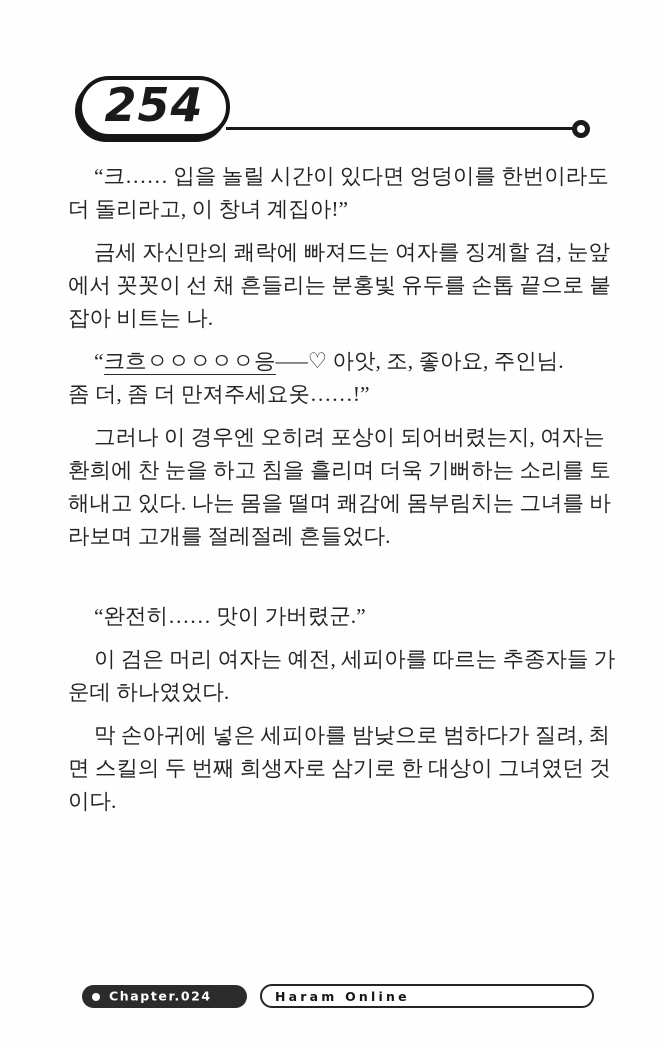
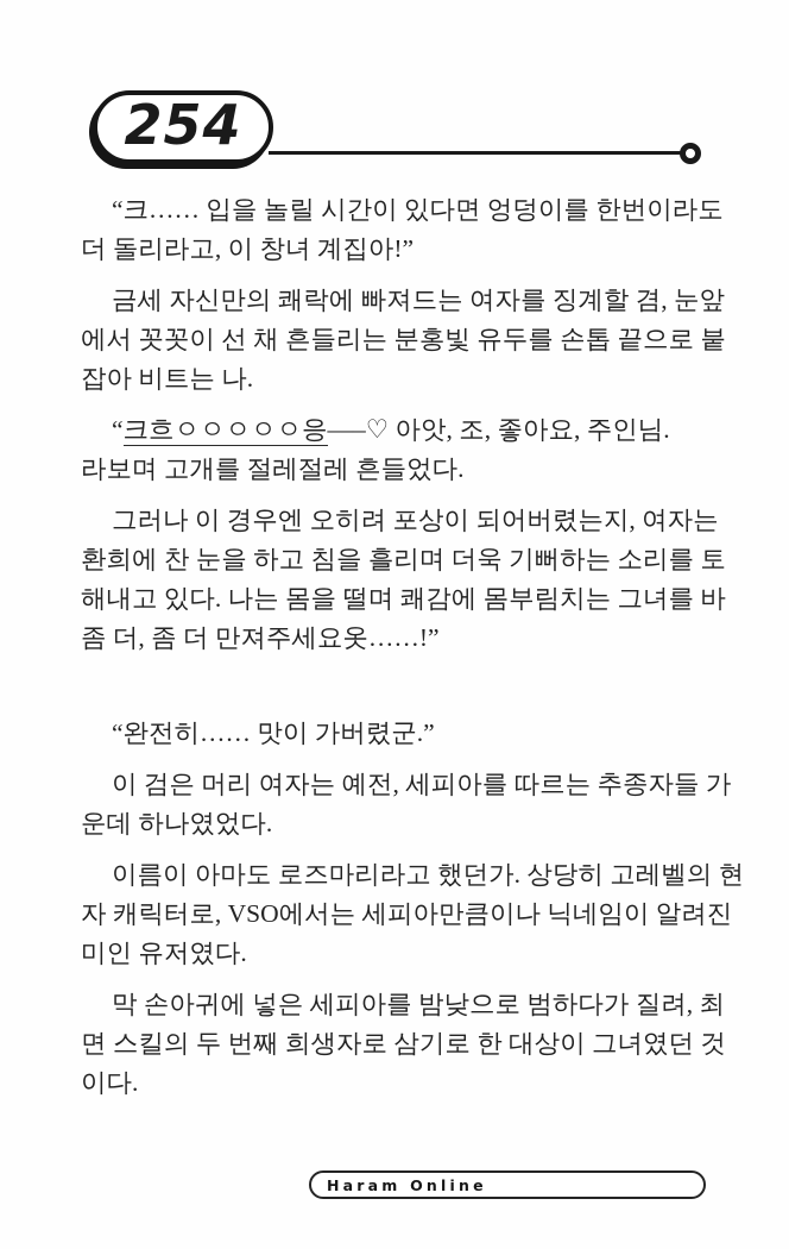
  254
  “크…… 입을 놀릴 시간이 있다면 엉덩이를 한번이라도
  더 돌리라고, 이 창녀 계집아!”
  금세 자신만의 쾌락에 빠져드는 여자를 징계할 겸, 눈앞
  에서 꼿꼿이 선 채 흔들리는 분홍빛 유두를 손톱 끝으로 붙
  잡아 비트는 나.
  “크흐ㅇㅇㅇㅇㅇ응–––♡ 아앗, 조, 좋아요, 주인님.
- 좀 더, 좀 더 만져주세요옷……!”
+ 라보며 고개를 절레절레 흔들었다.
  그러나 이 경우엔 오히려 포상이 되어버렸는지, 여자는
  환희에 찬 눈을 하고 침을 흘리며 더욱 기뻐하는 소리를 토
  해내고 있다. 나는 몸을 떨며 쾌감에 몸부림치는 그녀를 바
- 라보며 고개를 절레절레 흔들었다.
+ 좀 더, 좀 더 만져주세요옷……!”
  “완전히…… 맛이 가버렸군.”
  이 검은 머리 여자는 예전, 세피아를 따르는 추종자들 가
  운데 하나였었다.
+ 이름이 아마도 로즈마리라고 했던가. 상당히 고레벨의 현
+ 자 캐릭터로, VSO에서는 세피아만큼이나 닉네임이 알려진
+ 미인 유저였다.
  막 손아귀에 넣은 세피아를 밤낮으로 범하다가 질려, 최
  면 스킬의 두 번째 희생자로 삼기로 한 대상이 그녀였던 것
  이다.
- Chapter.024
  Haram Online
